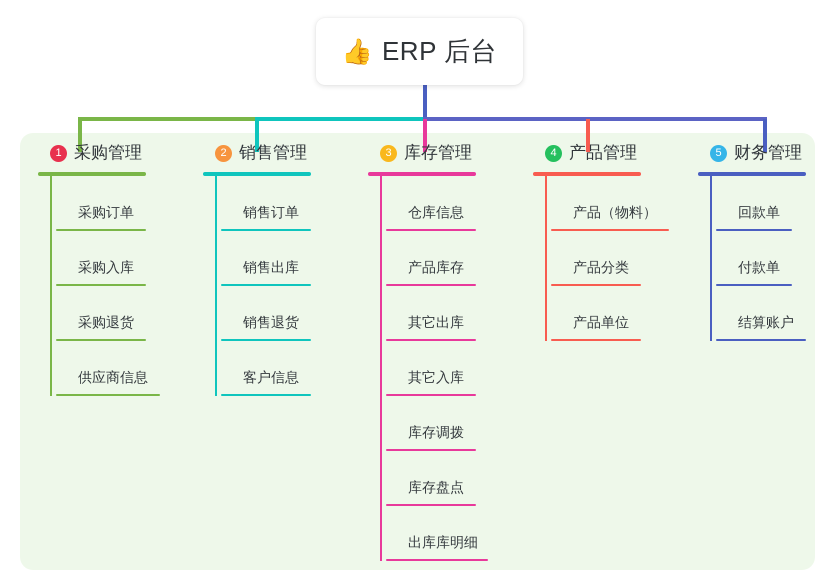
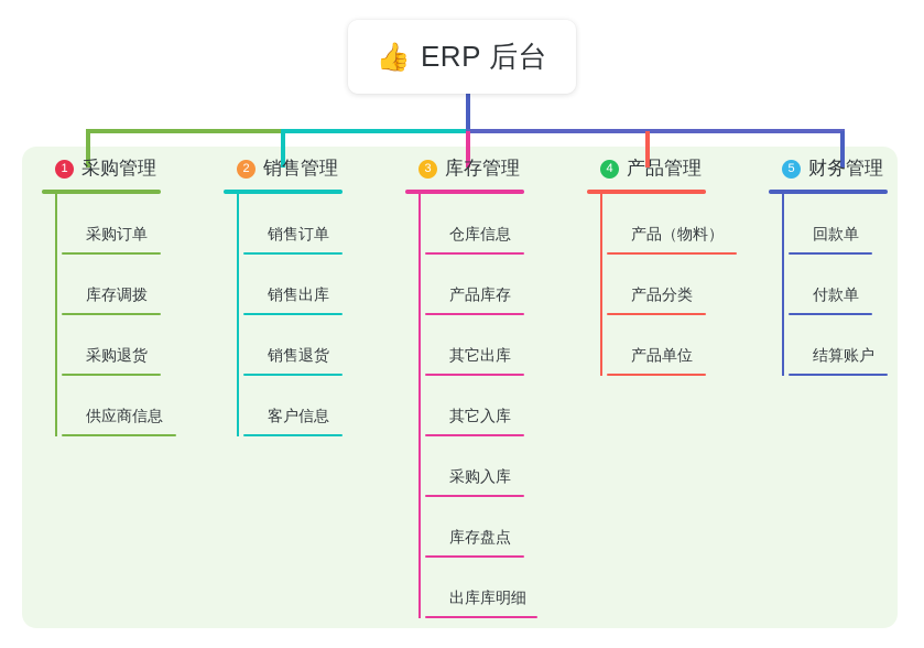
  👍
  ERP 后台
  1
  采购管理
  采购订单
- 采购入库
+ 库存调拨
  采购退货
  供应商信息
  2
  销售管理
  销售订单
  销售出库
  销售退货
  客户信息
  3
  库存管理
  仓库信息
  产品库存
  其它出库
  其它入库
- 库存调拨
+ 采购入库
  库存盘点
  出库库明细
  4
  产品管理
  产品（物料）
  产品分类
  产品单位
  5
  财务管理
  回款单
  付款单
  结算账户
